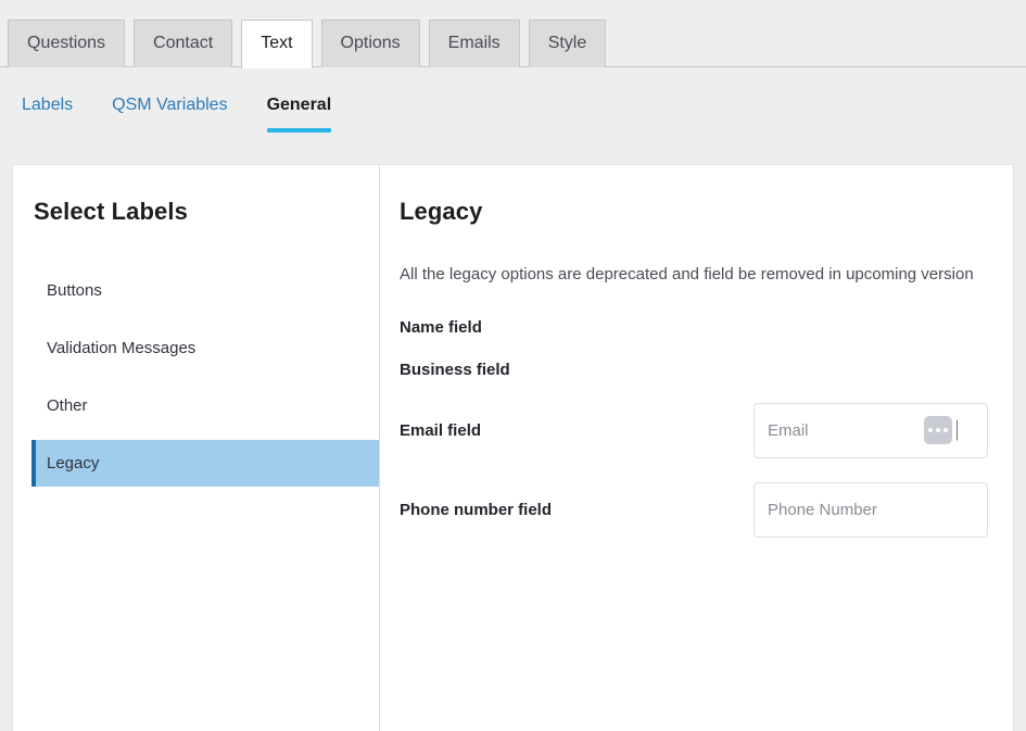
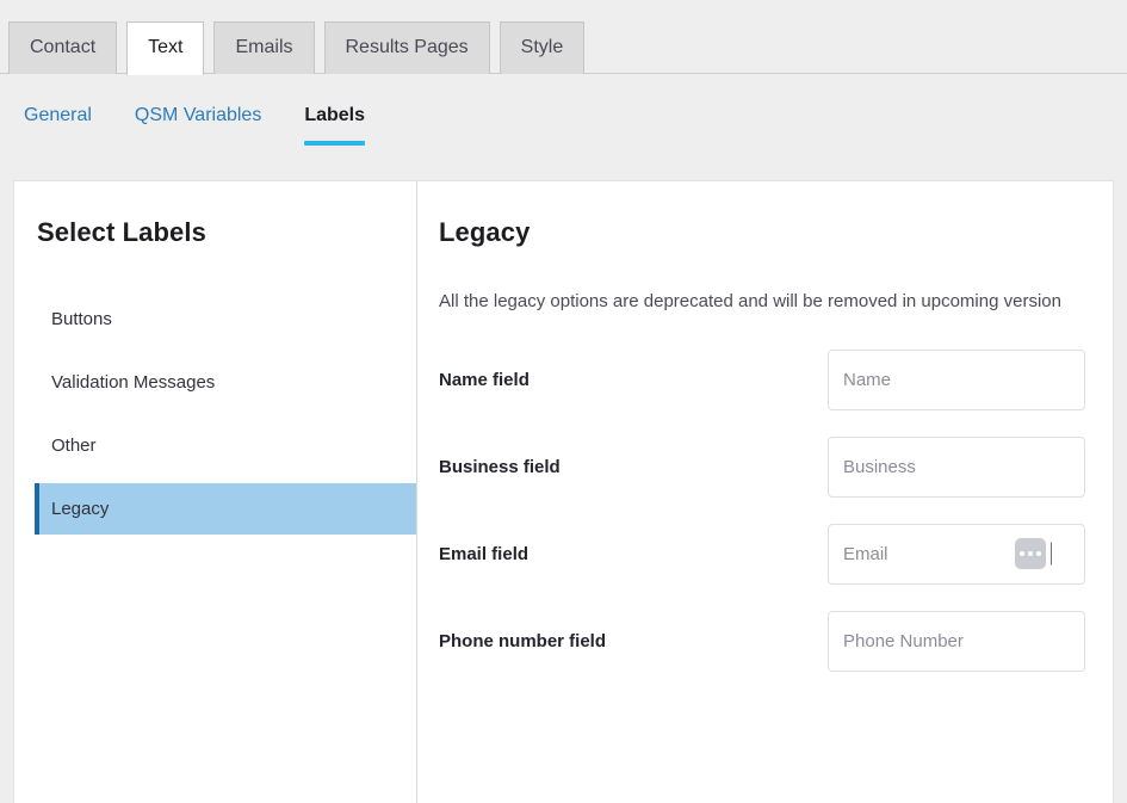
- Questions
  Contact
  Text
- Options
  Emails
+ Results Pages
  Style
- Labels
+ General
  QSM Variables
- General
+ Labels
  Select Labels
  Buttons
  Validation Messages
  Other
  Legacy
  Legacy
- All the legacy options are deprecated and field be removed in upcoming version
+ All the legacy options are deprecated and will be removed in upcoming version
  Name field
+ Name
  Business field
+ Business
  Email field
  Email
  Phone number field
  Phone Number
